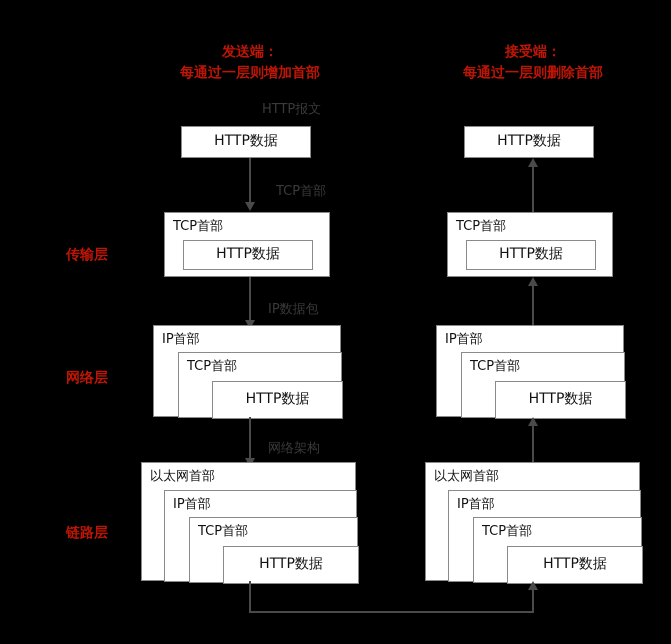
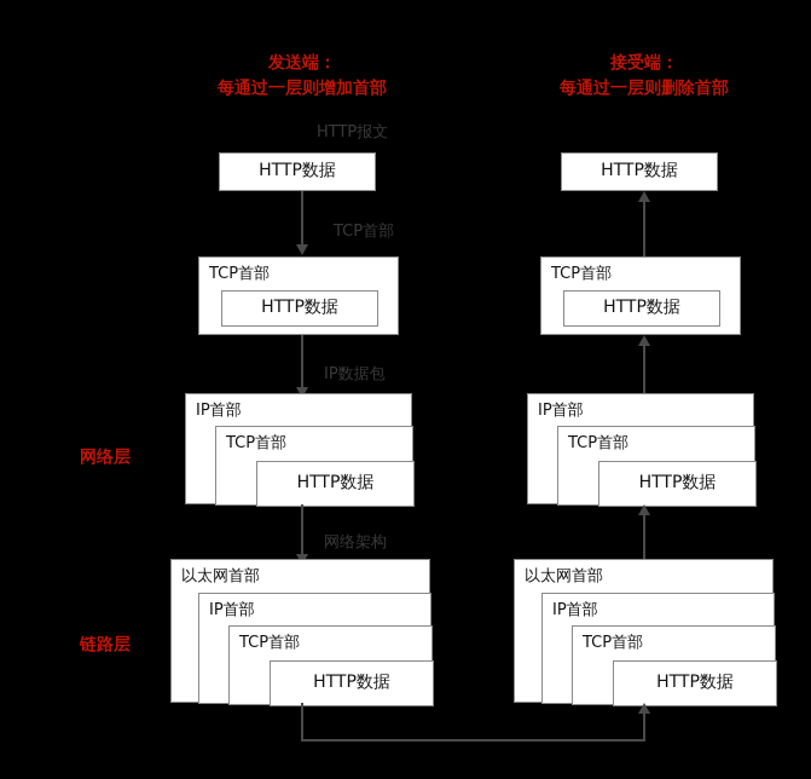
  发送端：
  每通过一层则增加首部
  接受端：
  每通过一层则删除首部
- 传输层
  网络层
  链路层
  HTTP报文
  TCP首部
  IP数据包
  网络架构
  HTTP数据
  TCP首部
  HTTP数据
  IP首部
  TCP首部
  HTTP数据
  以太网首部
  IP首部
  TCP首部
  HTTP数据
  HTTP数据
  TCP首部
  HTTP数据
  IP首部
  TCP首部
  HTTP数据
  以太网首部
  IP首部
  TCP首部
  HTTP数据
